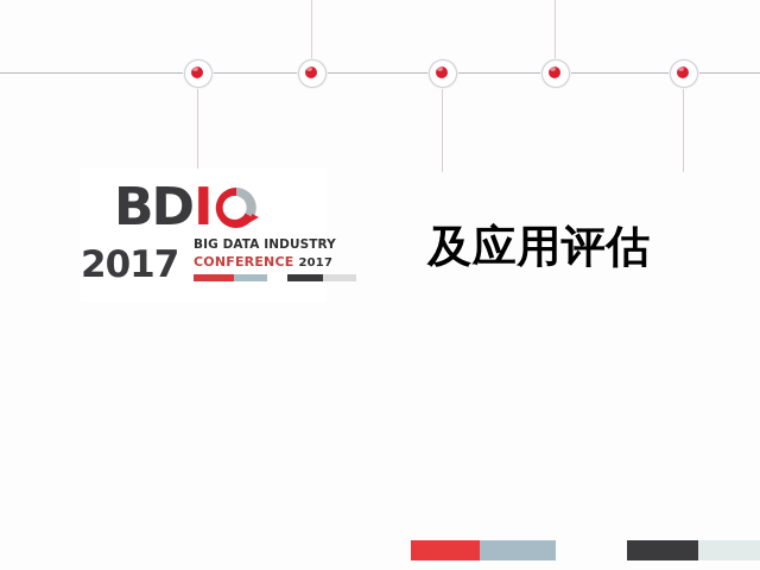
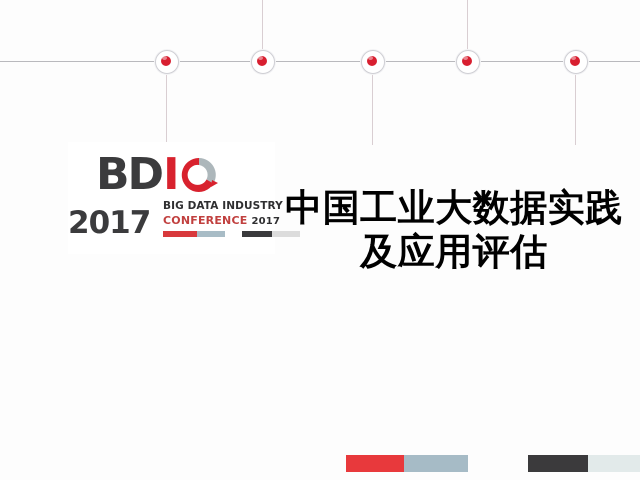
  BD
  I
  BIG DATA INDUSTRY
  CONFERENCE 2017
  2017
+ 中国工业大数据实践
  及应用评估
